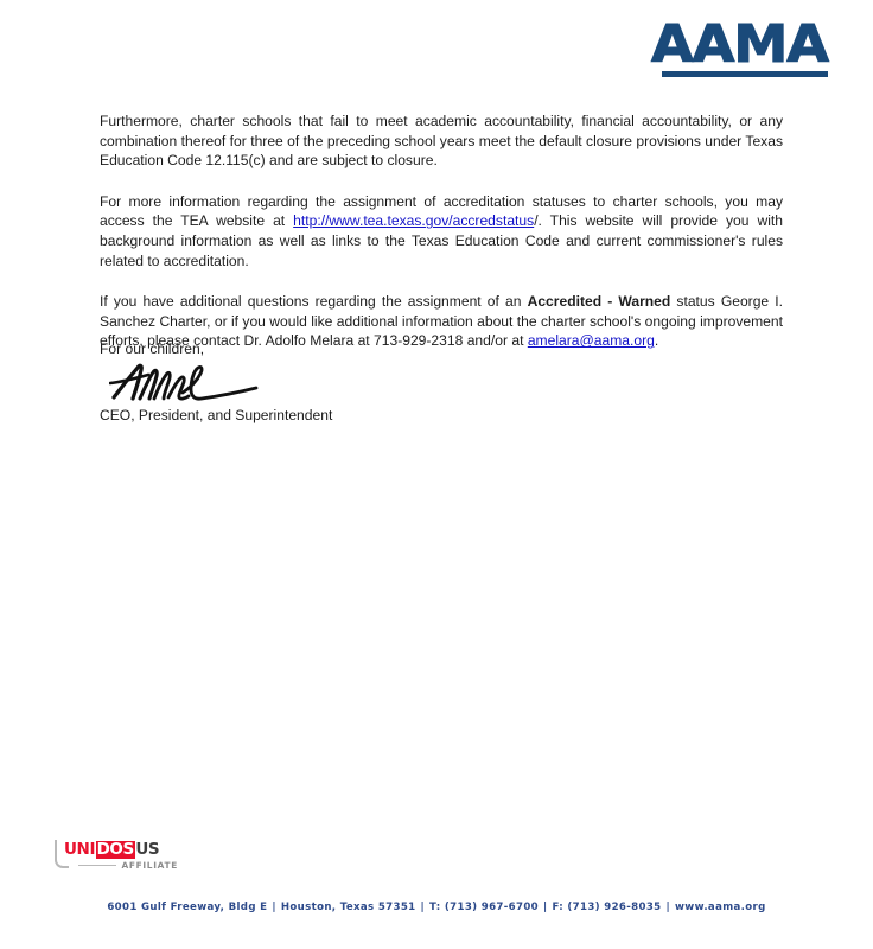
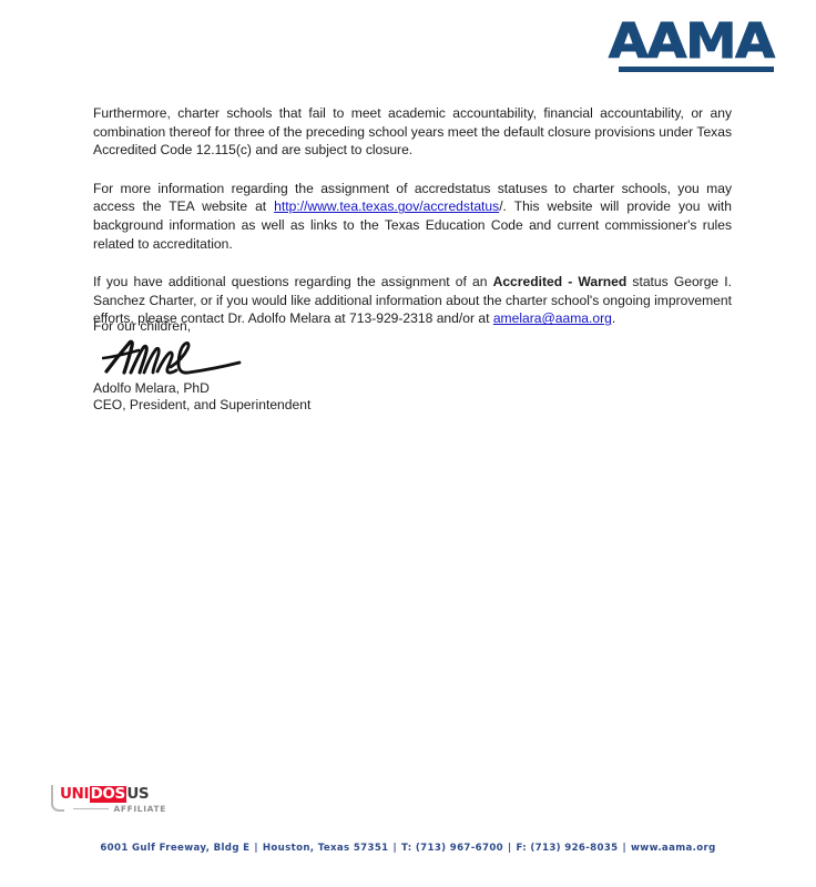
  AAMA
- Furthermore, charter schools that fail to meet academic accountability, financial accountability, or any combination thereof for three of the preceding school years meet the default closure provisions under Texas Education Code 12.115(c) and are subject to closure.
+ Furthermore, charter schools that fail to meet academic accountability, financial accountability, or any combination thereof for three of the preceding school years meet the default closure provisions under Texas Accredited Code 12.115(c) and are subject to closure.
- For more information regarding the assignment of accreditation statuses to charter schools, you may access the TEA website at http://www.tea.texas.gov/accredstatus/. This website will provide you with background information as well as links to the Texas Education Code and current commissioner's rules related to accreditation.
+ For more information regarding the assignment of accredstatus statuses to charter schools, you may access the TEA website at http://www.tea.texas.gov/accredstatus/. This website will provide you with background information as well as links to the Texas Education Code and current commissioner's rules related to accreditation.
  If you have additional questions regarding the assignment of an Accredited - Warned status George I. Sanchez Charter, or if you would like additional information about the charter school's ongoing improvement efforts, please contact Dr. Adolfo Melara at 713-929-2318 and/or at amelara@aama.org.
  For our children,
+ Adolfo Melara, PhD
  CEO, President, and Superintendent
  UNI
  DOS
  US
  AFFILIATE
  6001 Gulf Freeway, Bldg E | Houston, Texas 57351 | T: (713) 967-6700 | F: (713) 926-8035 | www.aama.org
